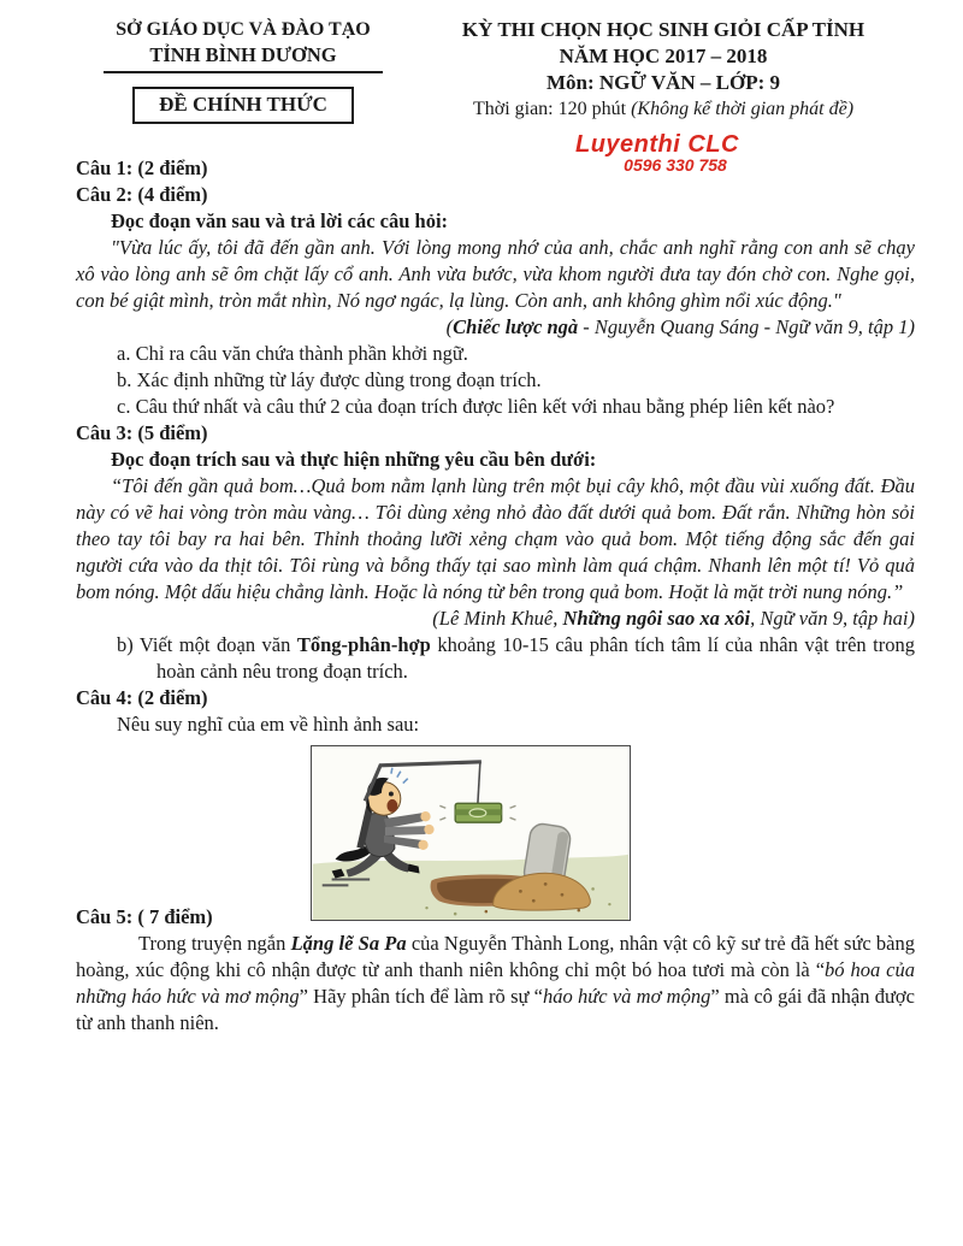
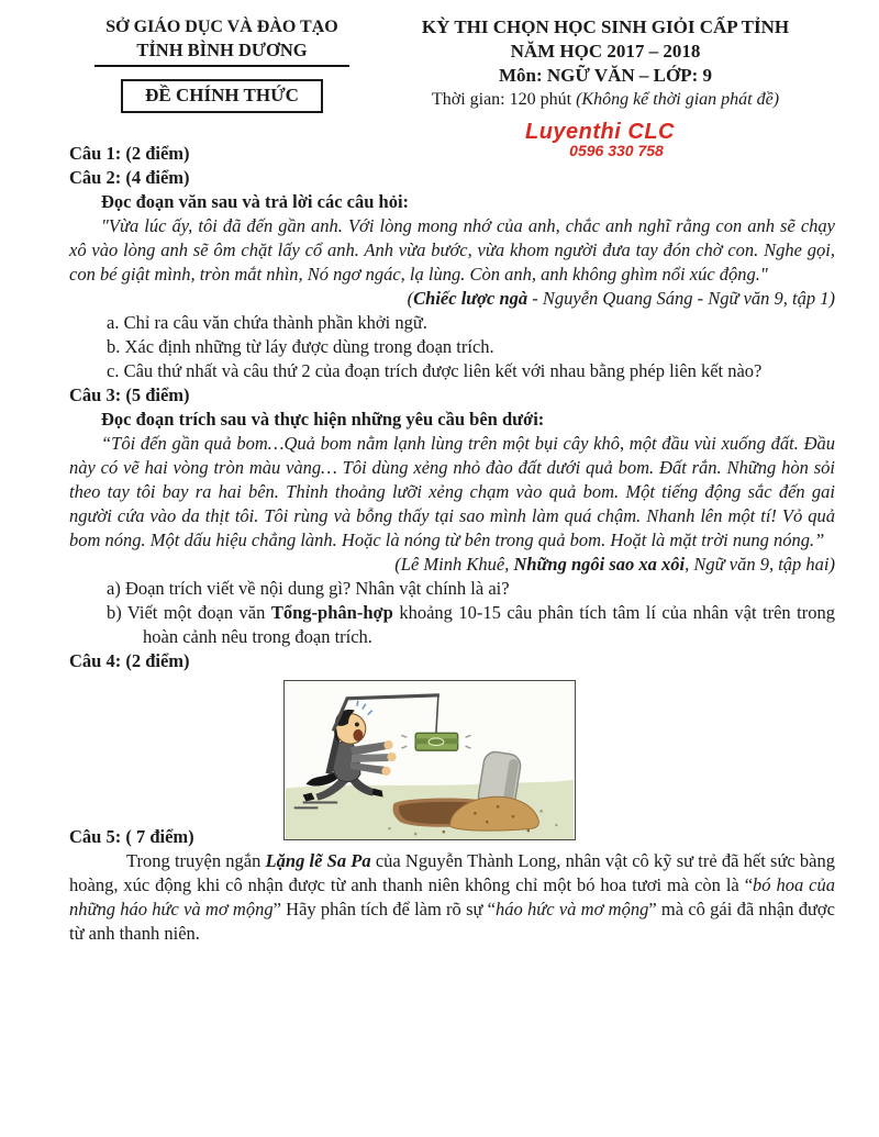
  SỞ GIÁO DỤC VÀ ĐÀO TẠO
  TỈNH BÌNH DƯƠNG
  ĐỀ CHÍNH THỨC
  KỲ THI CHỌN HỌC SINH GIỎI CẤP TỈNH
  NĂM HỌC 2017 – 2018
  Môn: NGỮ VĂN – LỚP: 9
  Thời gian: 120 phút (Không kể thời gian phát đề)
  Luyenthi CLC
  0596 330 758
  Câu 1: (2 điểm)
  Câu 2: (4 điểm)
  Đọc đoạn văn sau và trả lời các câu hỏi:
  "Vừa lúc ấy, tôi đã đến gần anh. Với lòng mong nhớ của anh, chắc anh nghĩ rằng con anh sẽ chạy xô vào lòng anh sẽ ôm chặt lấy cổ anh. Anh vừa bước, vừa khom người đưa tay đón chờ con. Nghe gọi, con bé giật mình, tròn mắt nhìn, Nó ngơ ngác, lạ lùng. Còn anh, anh không ghìm nổi xúc động."
  (Chiếc lược ngà - Nguyễn Quang Sáng - Ngữ văn 9, tập 1)
  a. Chỉ ra câu văn chứa thành phần khởi ngữ.
  b. Xác định những từ láy được dùng trong đoạn trích.
  c. Câu thứ nhất và câu thứ 2 của đoạn trích được liên kết với nhau bằng phép liên kết nào?
  Câu 3: (5 điểm)
  Đọc đoạn trích sau và thực hiện những yêu cầu bên dưới:
  “Tôi đến gần quả bom…Quả bom nằm lạnh lùng trên một bụi cây khô, một đầu vùi xuống đất. Đầu này có vẽ hai vòng tròn màu vàng… Tôi dùng xẻng nhỏ đào đất dưới quả bom. Đất rắn. Những hòn sỏi theo tay tôi bay ra hai bên. Thỉnh thoảng lưỡi xẻng chạm vào quả bom. Một tiếng động sắc đến gai người cứa vào da thịt tôi. Tôi rùng và bỗng thấy tại sao mình làm quá chậm. Nhanh lên một tí! Vỏ quả bom nóng. Một dấu hiệu chẳng lành. Hoặc là nóng từ bên trong quả bom. Hoặt là mặt trời nung nóng.”
  (Lê Minh Khuê, Những ngôi sao xa xôi, Ngữ văn 9, tập hai)
+ a) Đoạn trích viết về nội dung gì? Nhân vật chính là ai?
  b) Viết một đoạn văn Tổng-phân-hợp khoảng 10-15 câu phân tích tâm lí của nhân vật trên trong hoàn cảnh nêu trong đoạn trích.
  Câu 4: (2 điểm)
- Nêu suy nghĩ của em về hình ảnh sau:
  Câu 5: ( 7 điểm)
  Trong truyện ngắn Lặng lẽ Sa Pa của Nguyễn Thành Long, nhân vật cô kỹ sư trẻ đã hết sức bàng hoàng, xúc động khi cô nhận được từ anh thanh niên không chỉ một bó hoa tươi mà còn là “bó hoa của những háo hức và mơ mộng” Hãy phân tích để làm rõ sự “háo hức và mơ mộng” mà cô gái đã nhận được từ anh thanh niên.
